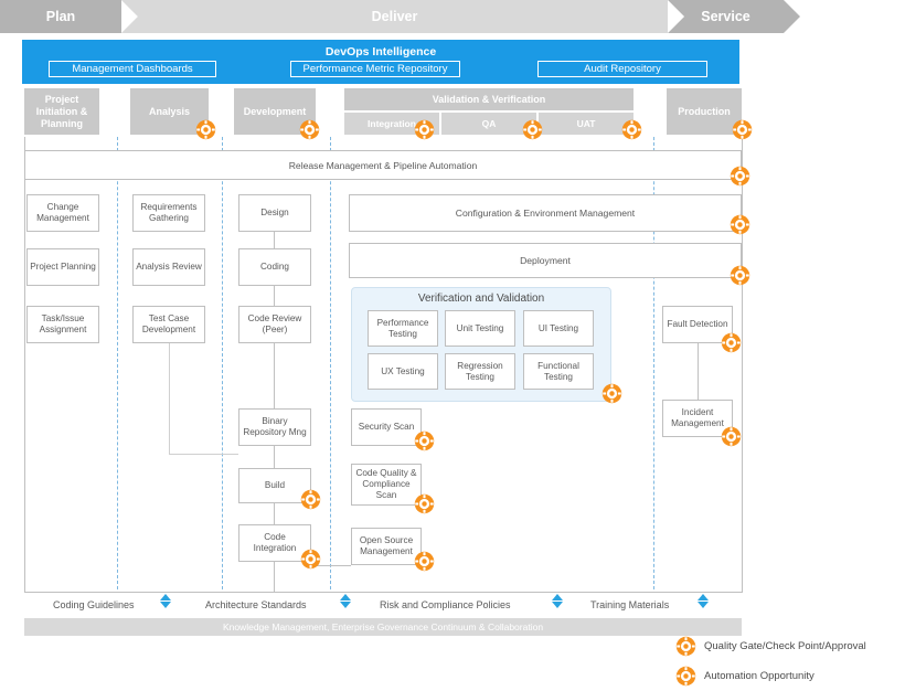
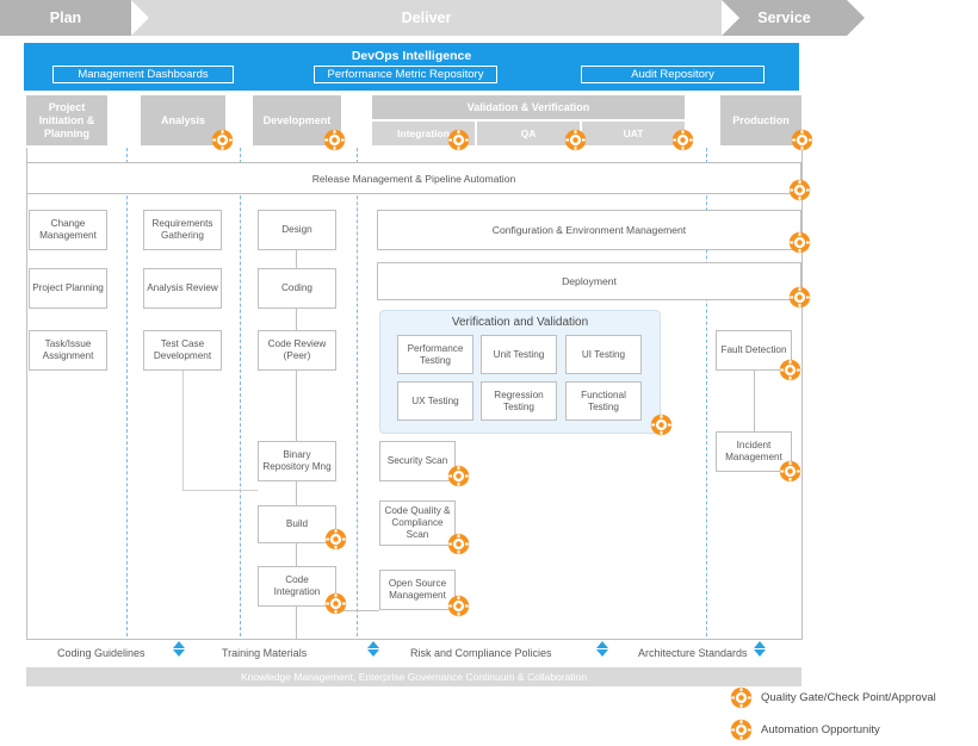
  Plan
  Deliver
  Service
  DevOps Intelligence
  Management Dashboards
  Performance Metric Repository
  Audit Repository
  Project Initiation & Planning
  Analysis
  Development
  Validation & Verification
  Integration
  QA
  UAT
  Production
  Release Management & Pipeline Automation
  Configuration & Environment Management
  Deployment
  Change Management
  Project Planning
  Task/Issue Assignment
  Requirements Gathering
  Analysis Review
  Test Case Development
  Design
  Coding
  Code Review (Peer)
  Binary Repository Mng
  Build
  Code Integration
  Verification and Validation
  Performance Testing
  Unit Testing
  UI Testing
  UX Testing
  Regression Testing
  Functional Testing
  Security Scan
  Code Quality & Compliance Scan
  Open Source Management
  Fault Detection
  Incident Management
  Coding Guidelines
- Architecture Standards
+ Training Materials
  Risk and Compliance Policies
- Training Materials
+ Architecture Standards
  Knowledge Management, Enterprise Governance Continuum & Collaboration
  Quality Gate/Check Point/Approval
  Automation Opportunity
